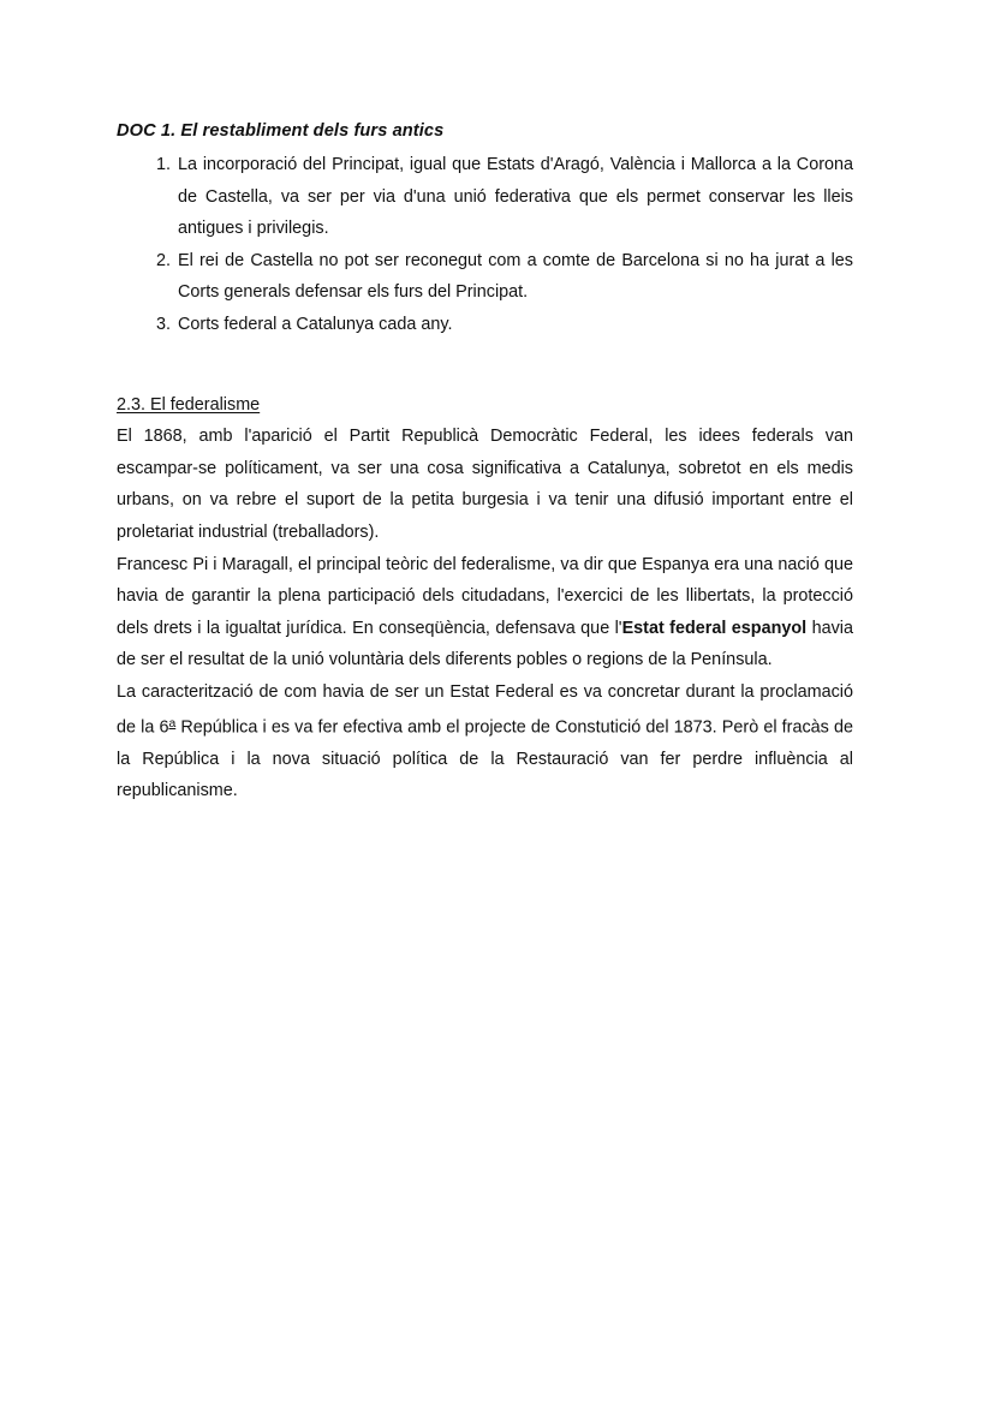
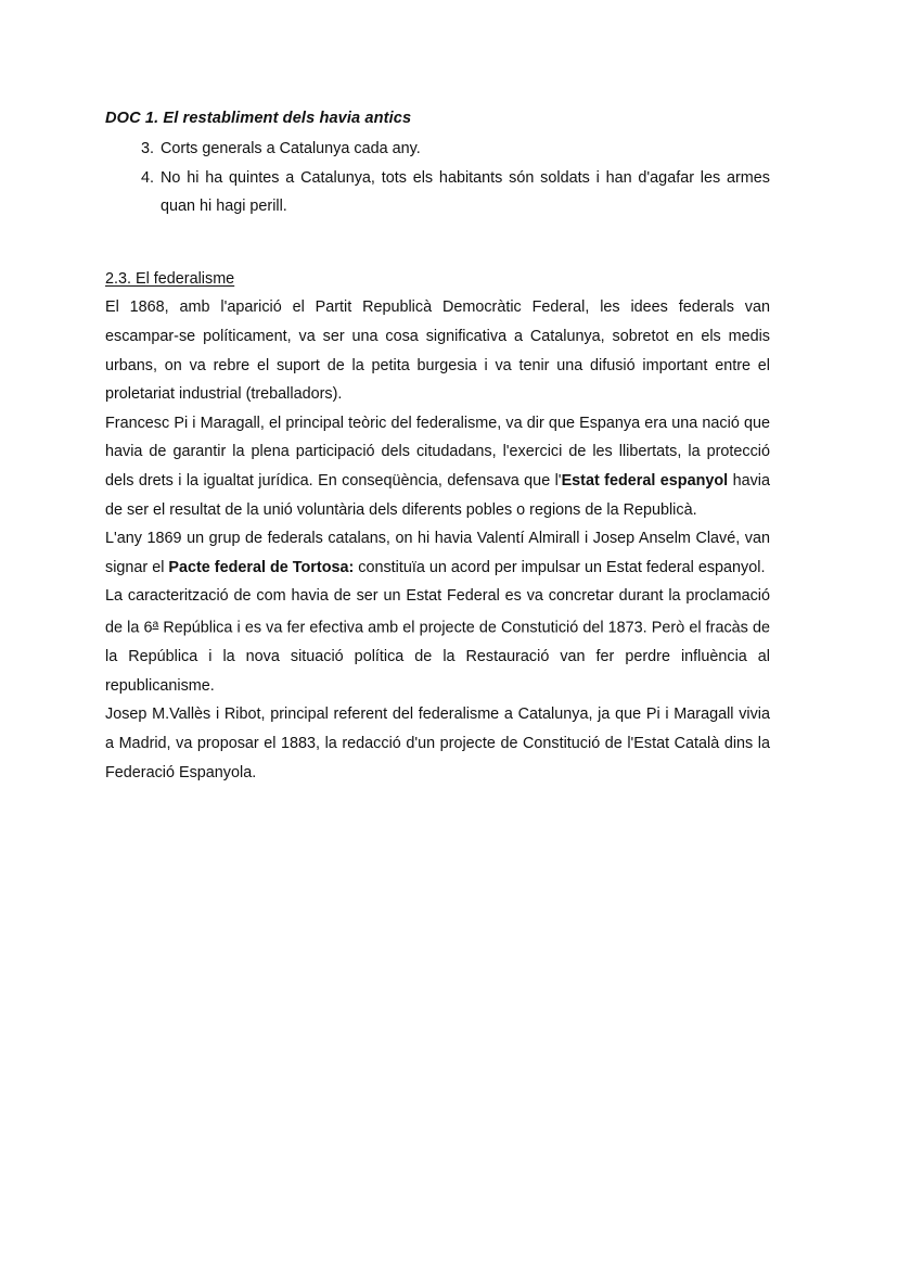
- DOC 1. El restabliment dels furs antics
+ DOC 1. El restabliment dels havia antics
- 1.
- La incorporació del Principat, igual que Estats d'Aragó, València i Mallorca a la Corona de Castella, va ser per via d'una unió federativa que els permet conservar les lleis antigues i privilegis.
- 2.
- El rei de Castella no pot ser reconegut com a comte de Barcelona si no ha jurat a les Corts generals defensar els furs del Principat.
  3.
- Corts federal a Catalunya cada any.
+ Corts generals a Catalunya cada any.
+ 4.
+ No hi ha quintes a Catalunya, tots els habitants són soldats i han d'agafar les armes quan hi hagi perill.
  2.3. El federalisme
  El 1868, amb l'aparició el Partit Republicà Democràtic Federal, les idees federals van escampar-se políticament, va ser una cosa significativa a Catalunya, sobretot en els medis urbans, on va rebre el suport de la petita burgesia i va tenir una difusió important entre el proletariat industrial (treballadors).
- Francesc Pi i Maragall, el principal teòric del federalisme, va dir que Espanya era una nació que havia de garantir la plena participació dels citudadans, l'exercici de les llibertats, la protecció dels drets i la igualtat jurídica. En conseqüència, defensava que l'Estat federal espanyol havia de ser el resultat de la unió voluntària dels diferents pobles o regions de la Península.
+ Francesc Pi i Maragall, el principal teòric del federalisme, va dir que Espanya era una nació que havia de garantir la plena participació dels citudadans, l'exercici de les llibertats, la protecció dels drets i la igualtat jurídica. En conseqüència, defensava que l'Estat federal espanyol havia de ser el resultat de la unió voluntària dels diferents pobles o regions de la Republicà.
+ L'any 1869 un grup de federals catalans, on hi havia Valentí Almirall i Josep Anselm Clavé, van signar el Pacte federal de Tortosa: constituïa un acord per impulsar un Estat federal espanyol.
  La caracterització de com havia de ser un Estat Federal es va concretar durant la proclamació de la 6a República i es va fer efectiva amb el projecte de Constutició del 1873. Però el fracàs de la República i la nova situació política de la Restauració van fer perdre influència al republicanisme.
+ Josep M.Vallès i Ribot, principal referent del federalisme a Catalunya, ja que Pi i Maragall vivia a Madrid, va proposar el 1883, la redacció d'un projecte de Constitució de l'Estat Català dins la Federació Espanyola.
